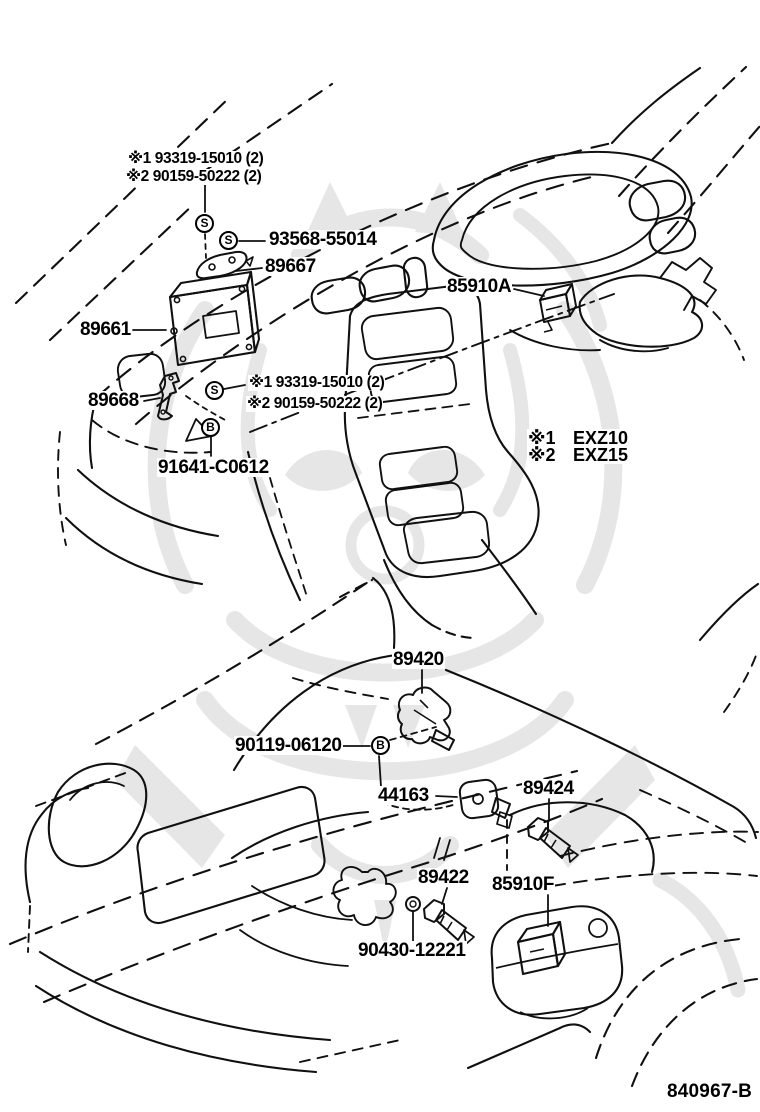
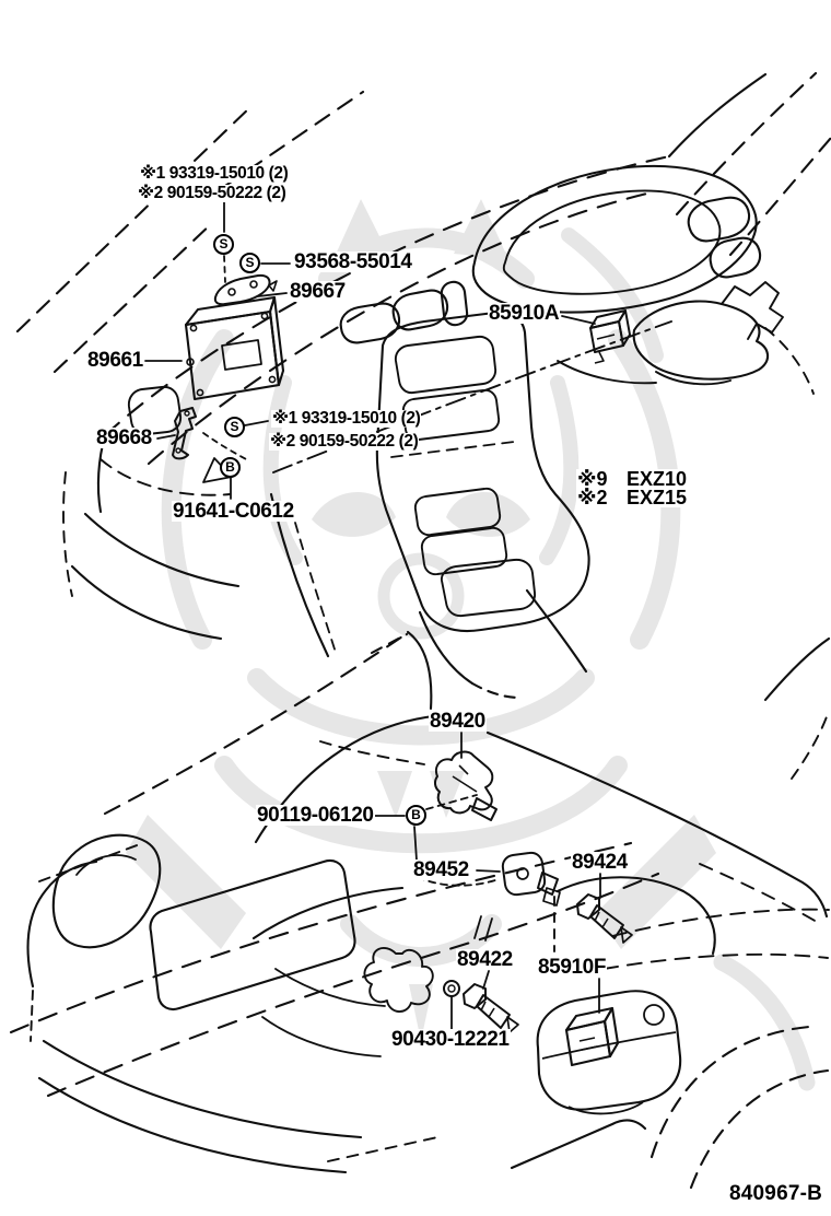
  ※1 93319-15010 (2)
  ※2 90159-50222 (2)
  93568-55014
  89667
  85910A
  89661
  89668
  ※1 93319-15010 (2)
  ※2 90159-50222 (2)
  91641-C0612
- ※1
+ ※9
  EXZ10
  ※2
  EXZ15
  89420
  90119-06120
- 44163
+ 89452
  89424
  89422
  85910F
  90430-12221
  840967-B
  S
  S
  S
  B
  B
